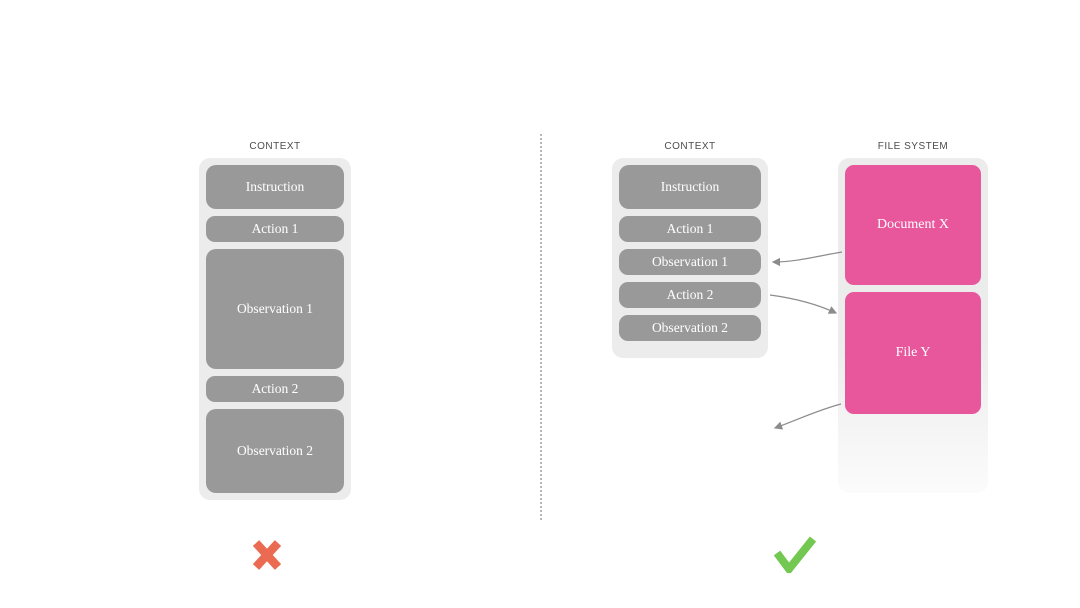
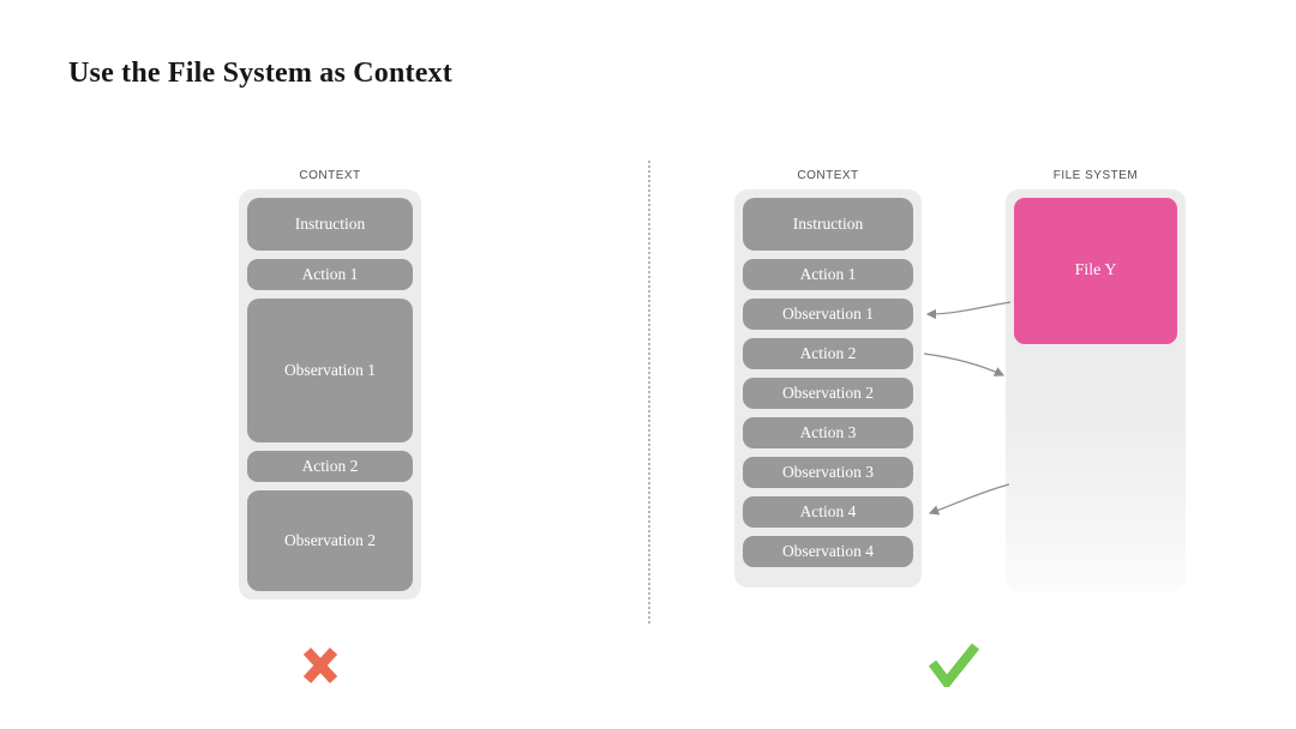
+ Use the File System as Context
  CONTEXT
  Instruction
  Action 1
  Observation 1
  Action 2
  Observation 2
  CONTEXT
  Instruction
  Action 1
  Observation 1
  Action 2
  Observation 2
+ Action 3
+ Observation 3
+ Action 4
+ Observation 4
  FILE SYSTEM
- Document X
  File Y
